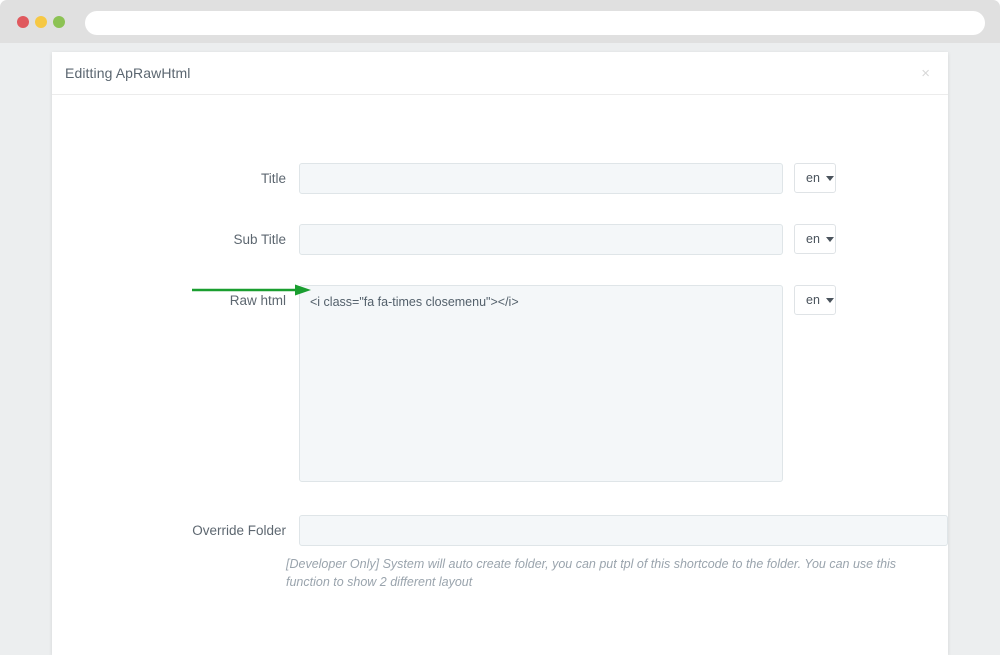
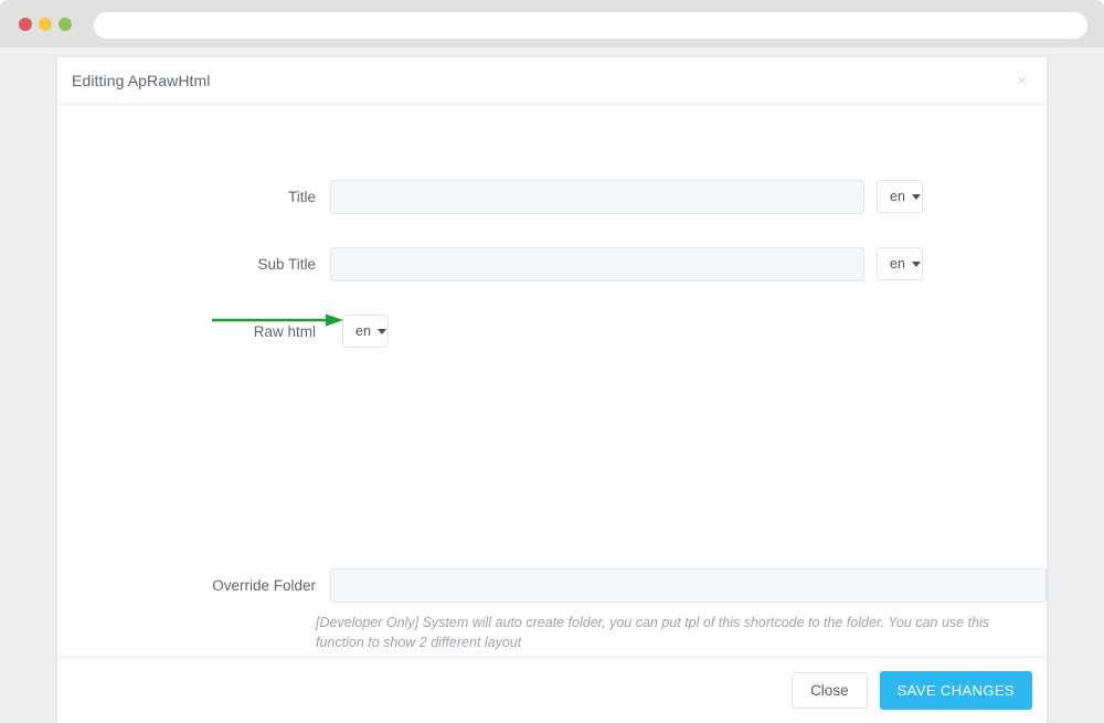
  Editting ApRawHtml
  ×
  Title
  en
  Sub Title
  en
  Raw html
- <i class="fa fa-times closemenu"></i>
  en
  Override Folder
  [Developer Only] System will auto create folder, you can put tpl of this shortcode to the folder. You can use this function to show 2 different layout
+ Close
+ SAVE CHANGES
